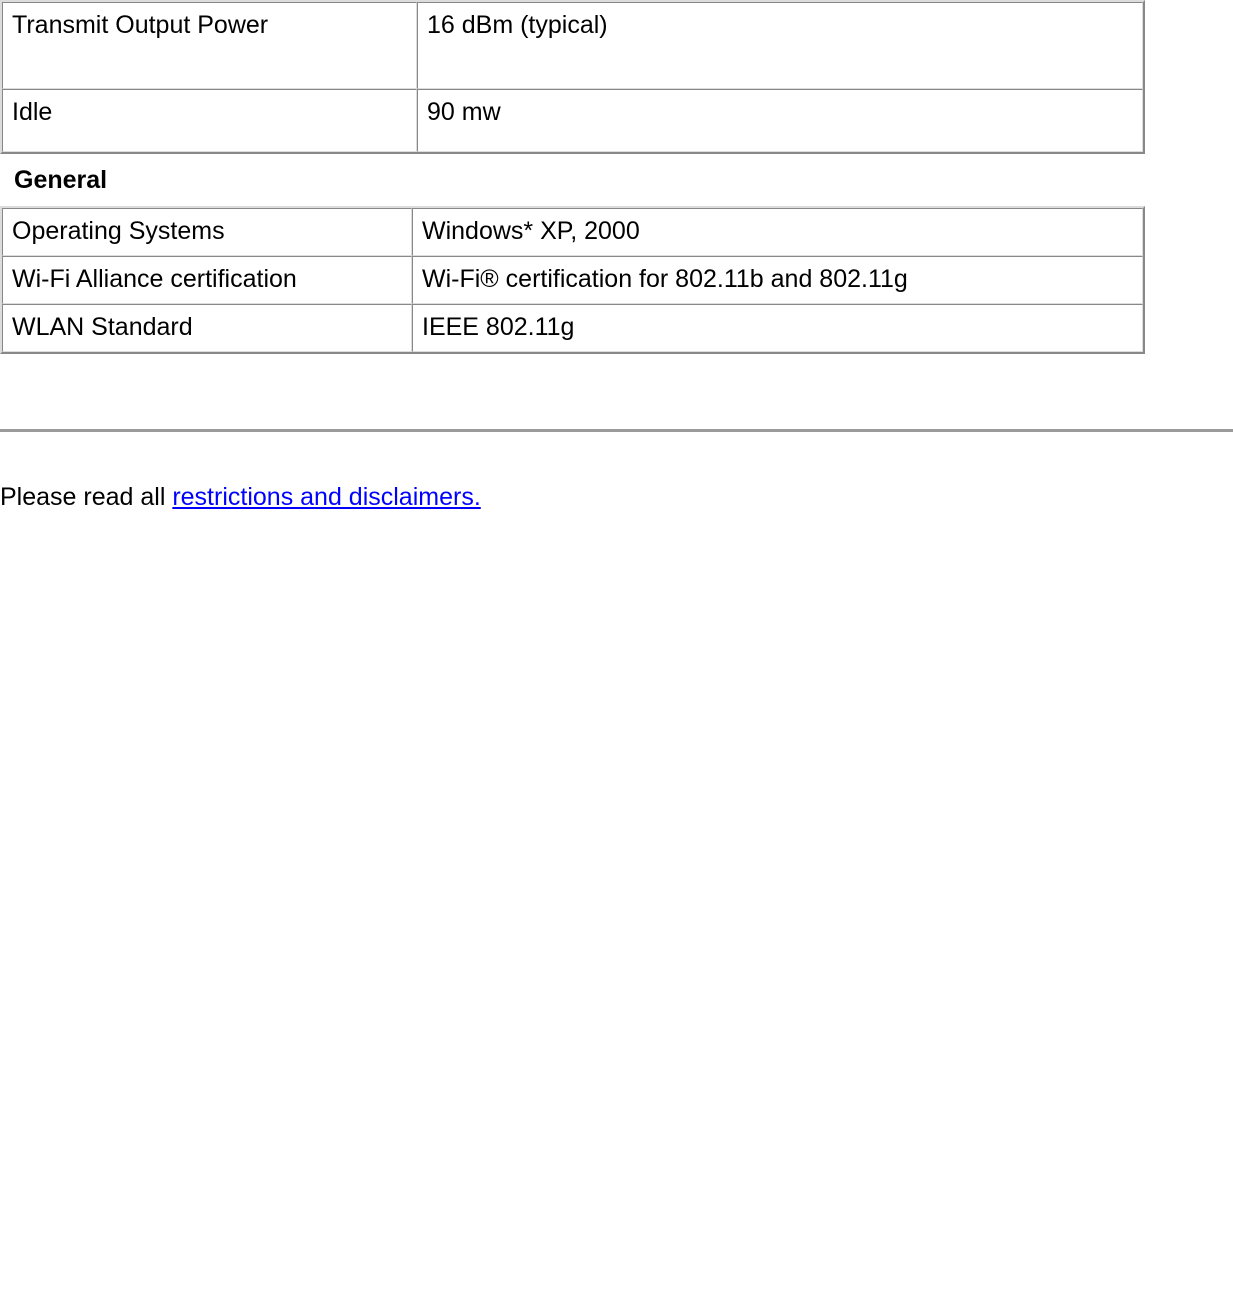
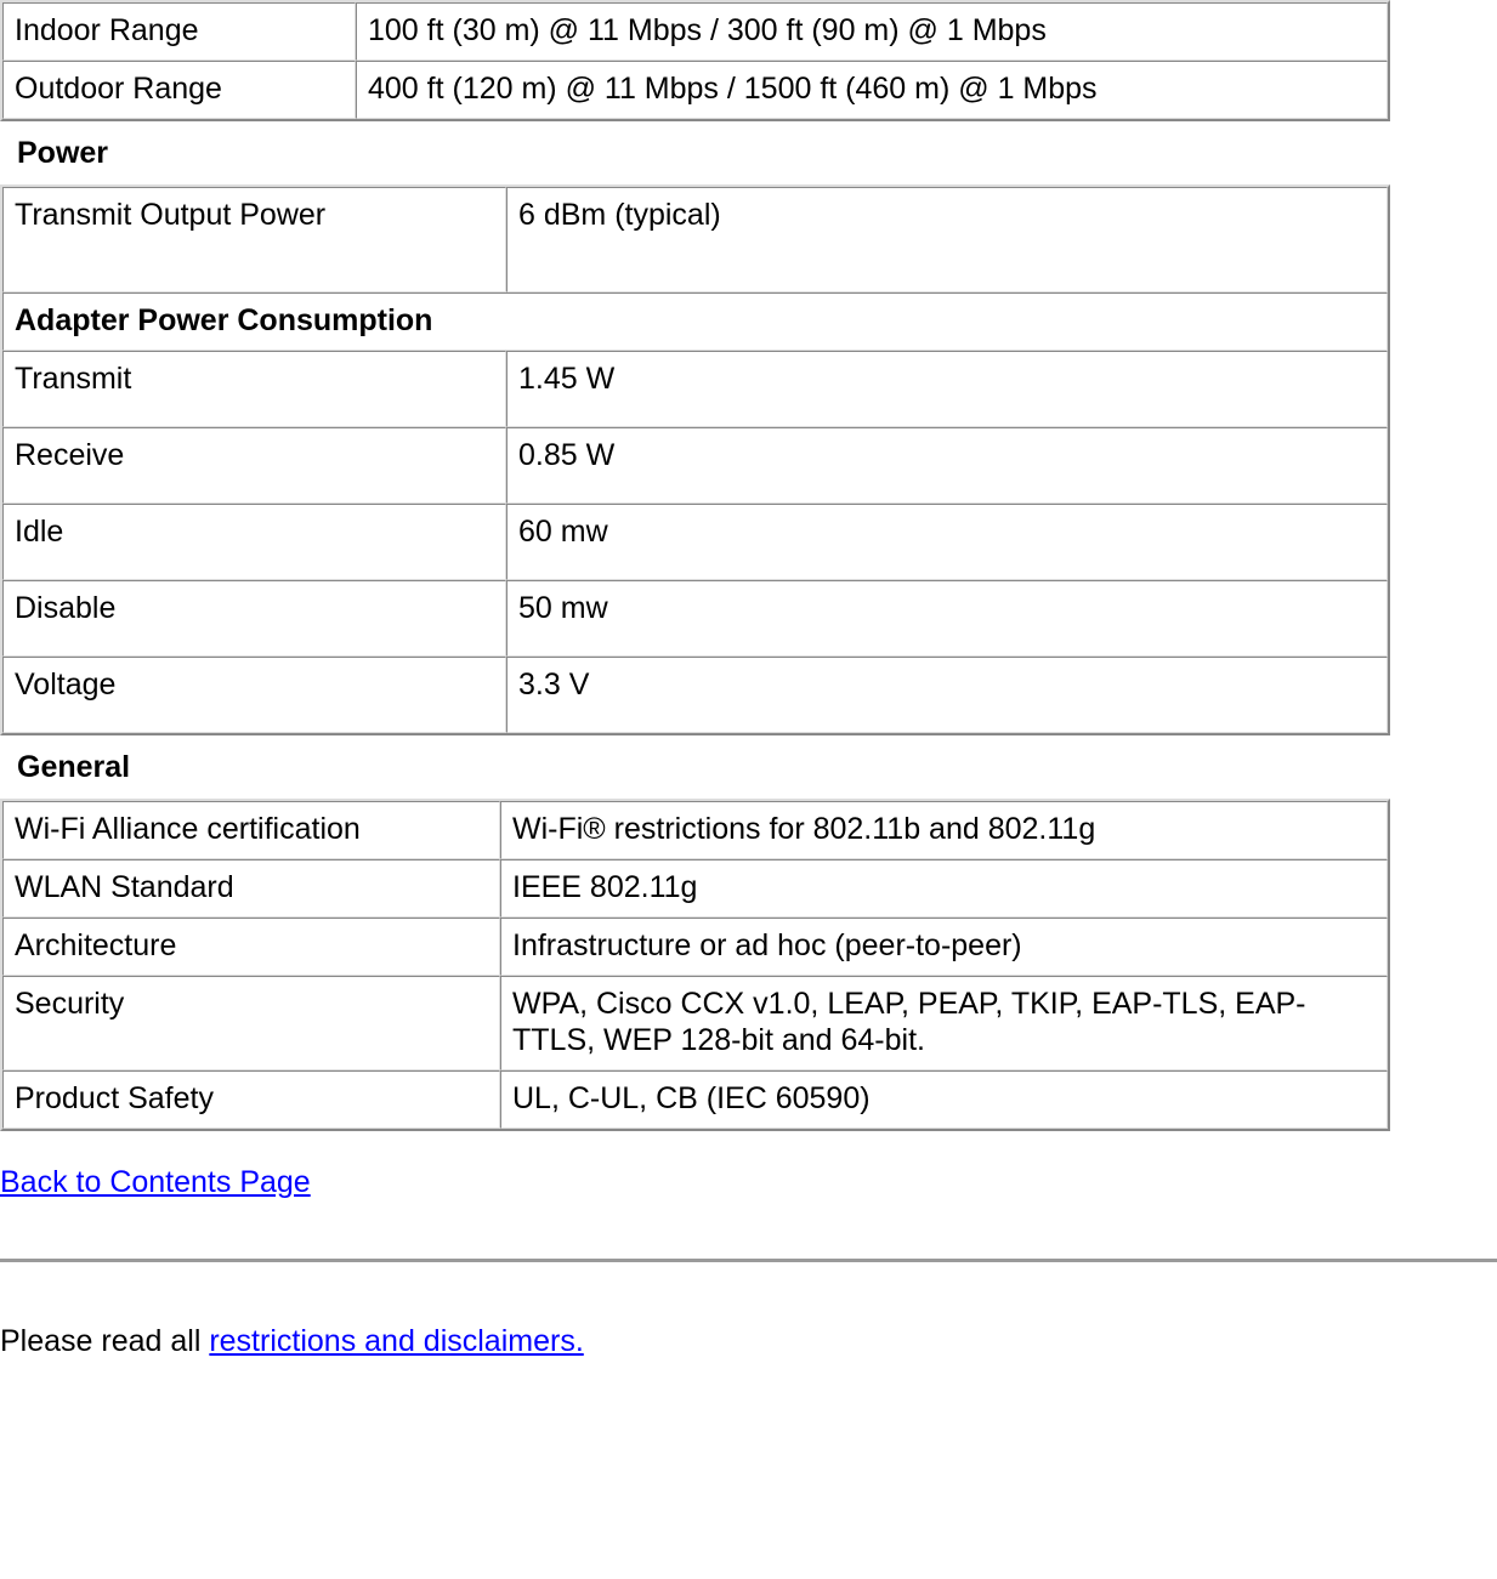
+ Indoor Range	100 ft (30 m) @ 11 Mbps / 300 ft (90 m) @ 1 Mbps
+ Outdoor Range	400 ft (120 m) @ 11 Mbps / 1500 ft (460 m) @ 1 Mbps
+ Power
- Transmit Output Power	16 dBm (typical)
+ Transmit Output Power	6 dBm (typical)
+ Adapter Power Consumption
+ Transmit	1.45 W
+ Receive	0.85 W
- Idle	90 mw
+ Idle	60 mw
+ Disable	50 mw
+ Voltage	3.3 V
  General
- Operating Systems	Windows* XP, 2000
- Wi-Fi Alliance certification	Wi-Fi® certification for 802.11b and 802.11g
+ Wi-Fi Alliance certification	Wi-Fi® restrictions for 802.11b and 802.11g
  WLAN Standard	IEEE 802.11g
+ Architecture	Infrastructure or ad hoc (peer-to-peer)
+ Security	WPA, Cisco CCX v1.0, LEAP, PEAP, TKIP, EAP-TLS, EAP-TTLS, WEP 128-bit and 64-bit.
+ Product Safety	UL, C-UL, CB (IEC 60590)
+ Back to Contents Page
  Please read all restrictions and disclaimers.
